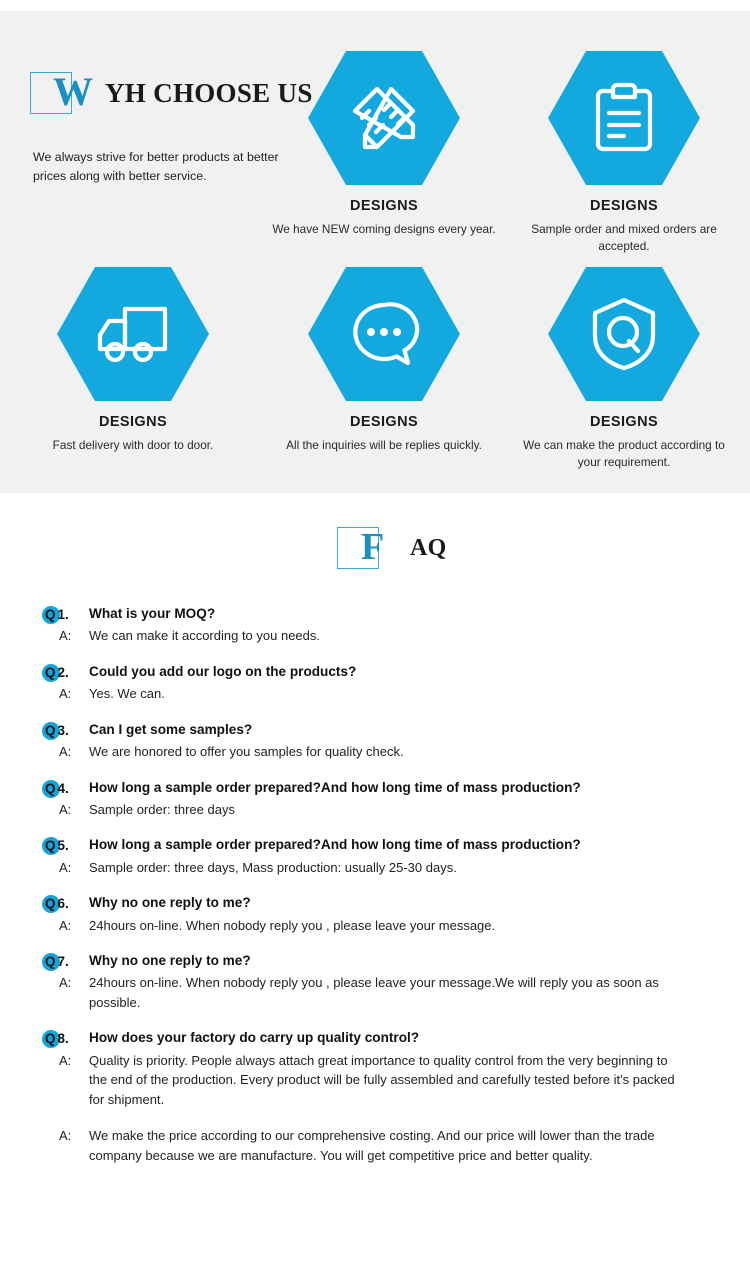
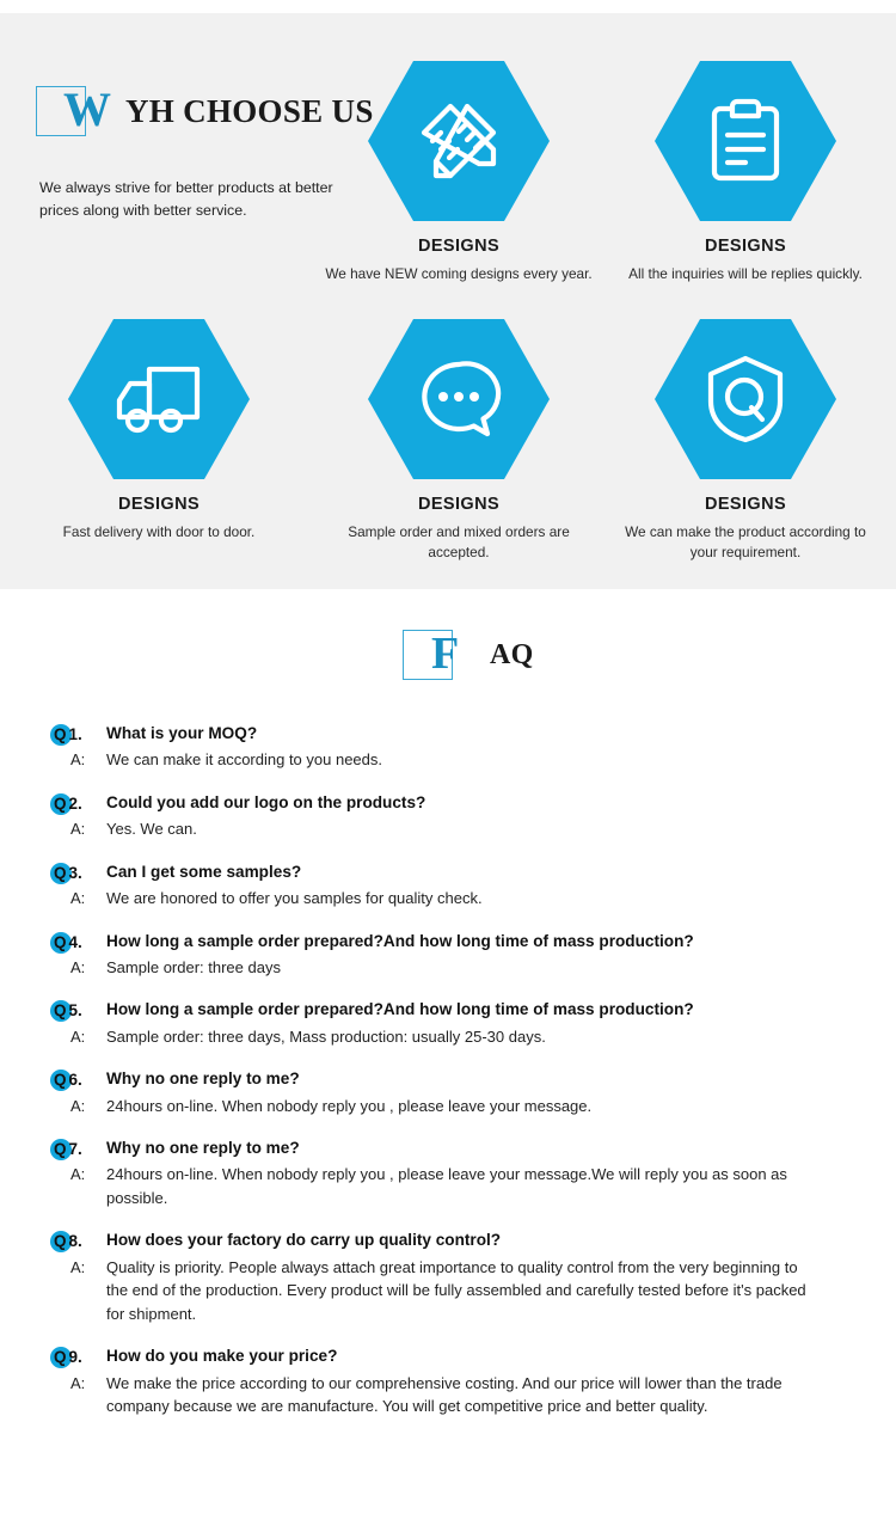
  W
  YH CHOOSE US
  We always strive for better products at better prices along with better service.
  DESIGNS
  We have NEW coming designs every year.
  DESIGNS
- Sample order and mixed orders are accepted.
+ All the inquiries will be replies quickly.
  DESIGNS
  Fast delivery with door to door.
  DESIGNS
- All the inquiries will be replies quickly.
+ Sample order and mixed orders are accepted.
  DESIGNS
  We can make the product according to your requirement.
  F
  AQ
  Q 1.
  What is your MOQ?
  A:
  We can make it according to you needs.
  Q 2.
  Could you add our logo on the products?
  A:
  Yes. We can.
  Q 3.
  Can I get some samples?
  A:
  We are honored to offer you samples for quality check.
  Q 4.
  How long a sample order prepared?And how long time of mass production?
  A:
  Sample order: three days
  Q 5.
  How long a sample order prepared?And how long time of mass production?
  A:
  Sample order: three days, Mass production: usually 25-30 days.
  Q 6.
  Why no one reply to me?
  A:
  24hours on-line. When nobody reply you , please leave your message.
  Q 7.
  Why no one reply to me?
  A:
  24hours on-line. When nobody reply you , please leave your message.We will reply you as soon as possible.
  Q 8.
  How does your factory do carry up quality control?
  A:
  Quality is priority. People always attach great importance to quality control from the very beginning to the end of the production. Every product will be fully assembled and carefully tested before it's packed for shipment.
+ Q 9.
+ How do you make your price?
  A:
  We make the price according to our comprehensive costing. And our price will lower than the trade company because we are manufacture. You will get competitive price and better quality.
